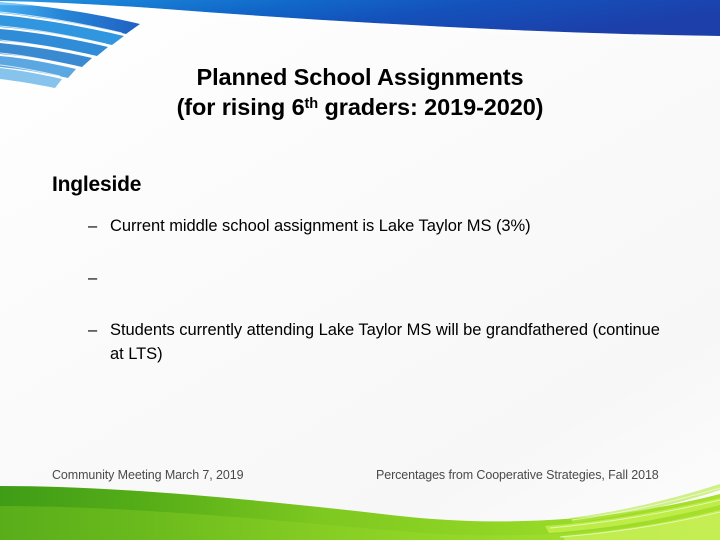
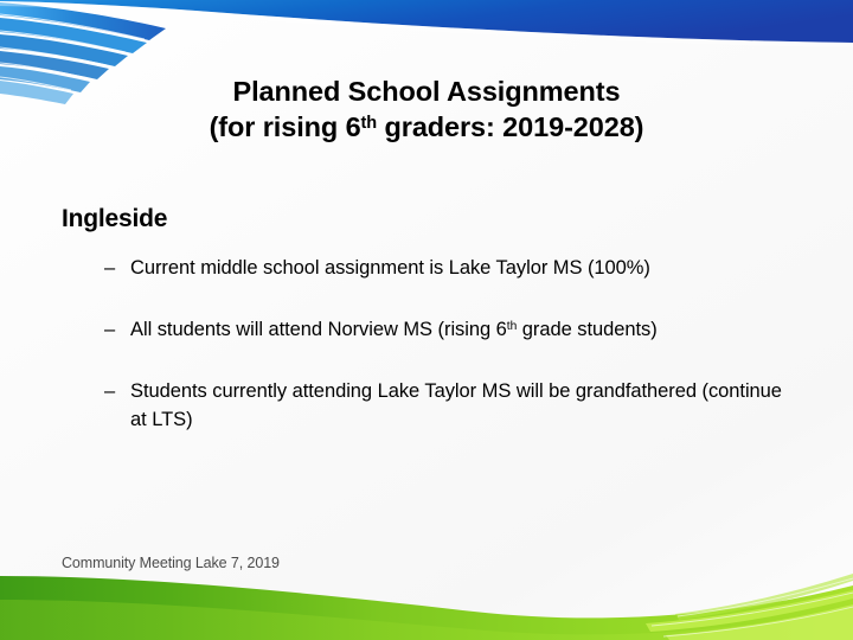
  Planned School Assignments
- (for rising 6th graders: 2019-2020)
+ (for rising 6th graders: 2019-2028)
  Ingleside
  –
- Current middle school assignment is Lake Taylor MS (3%)
+ Current middle school assignment is Lake Taylor MS (100%)
  –
+ All students will attend Norview MS (rising 6th grade students)
  –
  Students currently attending Lake Taylor MS will be grandfathered (continue at LTS)
- Community Meeting March 7, 2019
+ Community Meeting Lake 7, 2019
- Percentages from Cooperative Strategies, Fall 2018
